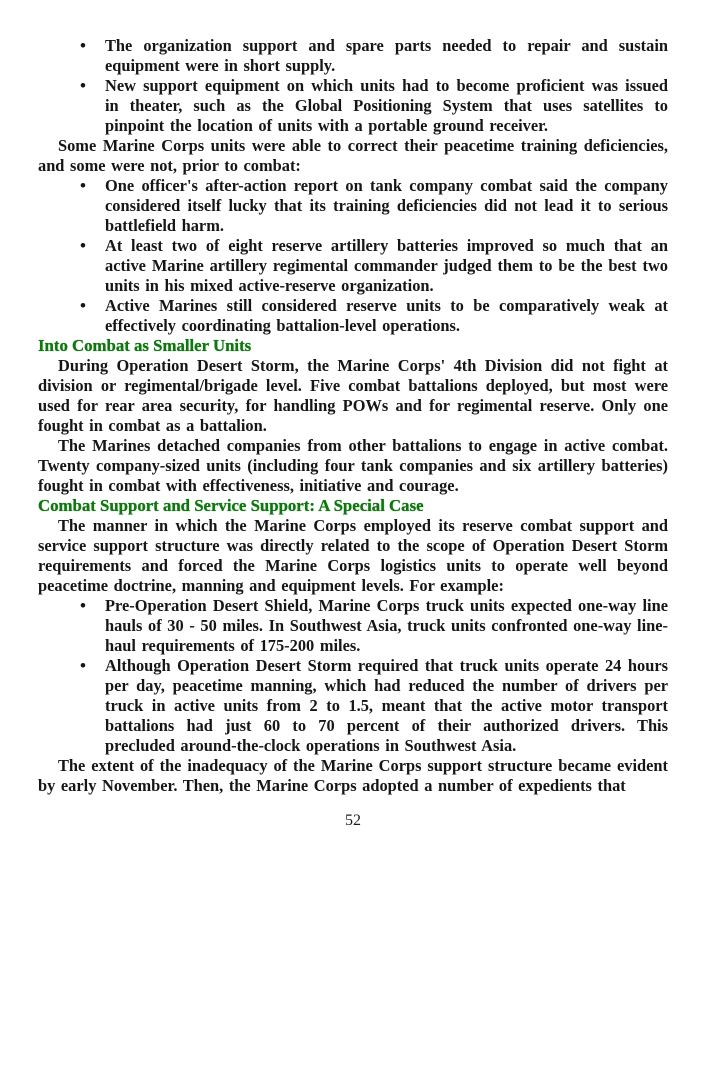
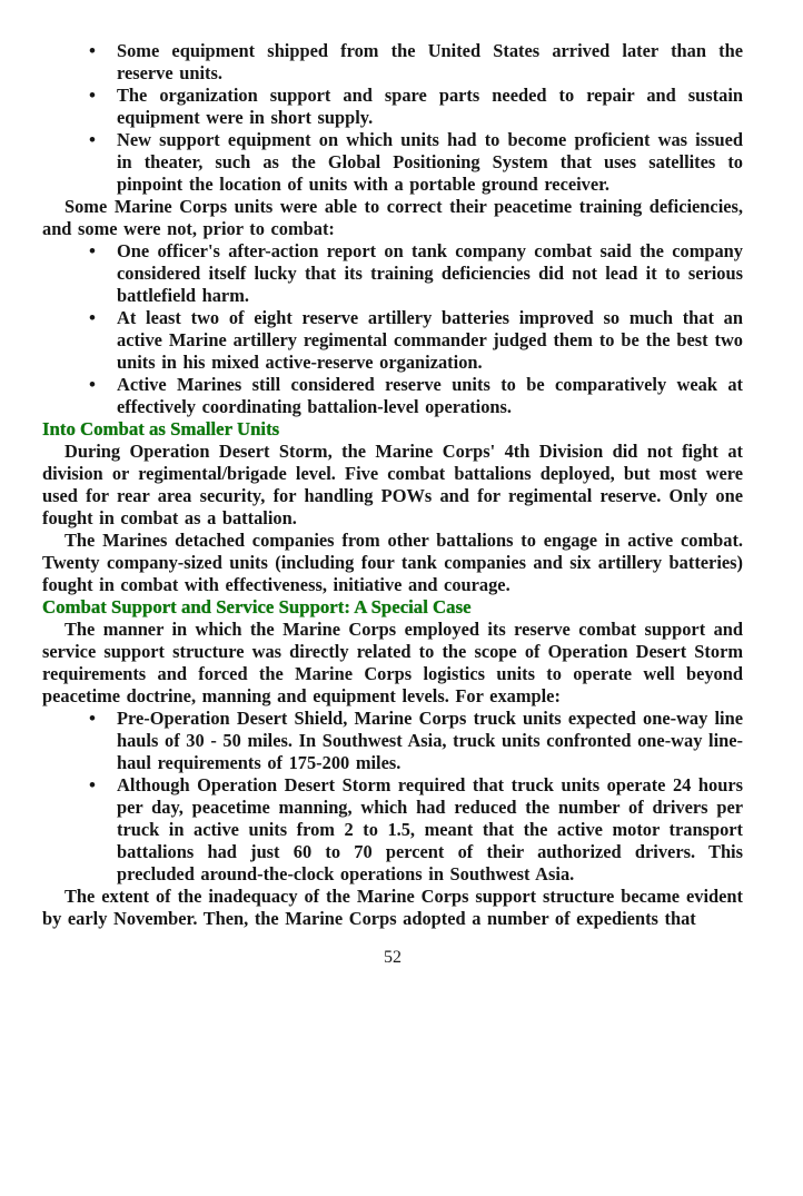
+ Some equipment shipped from the United States arrived later than the reserve units.
  The organization support and spare parts needed to repair and sustain equipment were in short supply.
  New support equipment on which units had to become proficient was issued in theater, such as the Global Positioning System that uses satellites to pinpoint the location of units with a portable ground receiver.
  Some Marine Corps units were able to correct their peacetime training deficiencies, and some were not, prior to combat:
  One officer's after-action report on tank company combat said the company considered itself lucky that its training deficiencies did not lead it to serious battlefield harm.
  At least two of eight reserve artillery batteries improved so much that an active Marine artillery regimental commander judged them to be the best two units in his mixed active-reserve organization.
  Active Marines still considered reserve units to be comparatively weak at effectively coordinating battalion-level operations.
  Into Combat as Smaller Units
  During Operation Desert Storm, the Marine Corps' 4th Division did not fight at division or regimental/brigade level. Five combat battalions deployed, but most were used for rear area security, for handling POWs and for regimental reserve. Only one fought in combat as a battalion.
  The Marines detached companies from other battalions to engage in active combat. Twenty company-sized units (including four tank companies and six artillery batteries) fought in combat with effectiveness, initiative and courage.
  Combat Support and Service Support: A Special Case
  The manner in which the Marine Corps employed its reserve combat support and service support structure was directly related to the scope of Operation Desert Storm requirements and forced the Marine Corps logistics units to operate well beyond peacetime doctrine, manning and equipment levels. For example:
  Pre-Operation Desert Shield, Marine Corps truck units expected one-way line hauls of 30 - 50 miles. In Southwest Asia, truck units confronted one-way line-haul requirements of 175-200 miles.
  Although Operation Desert Storm required that truck units operate 24 hours per day, peacetime manning, which had reduced the number of drivers per truck in active units from 2 to 1.5, meant that the active motor transport battalions had just 60 to 70 percent of their authorized drivers. This precluded around-the-clock operations in Southwest Asia.
  The extent of the inadequacy of the Marine Corps support structure became evident by early November. Then, the Marine Corps adopted a number of expedients that
  52
